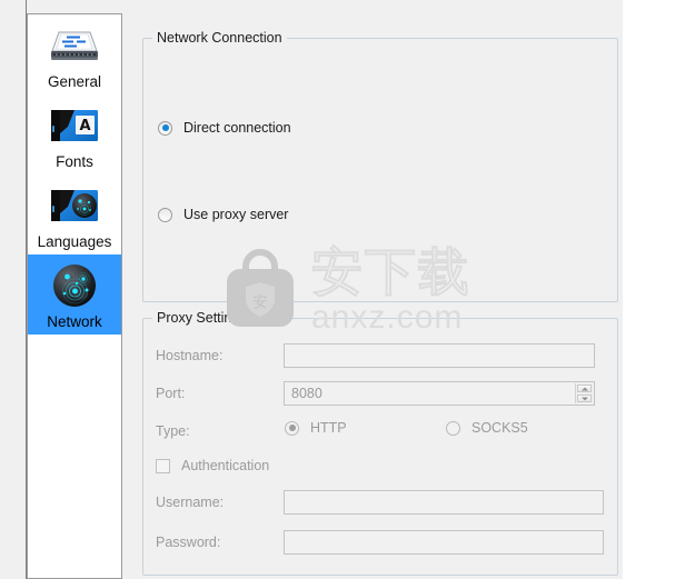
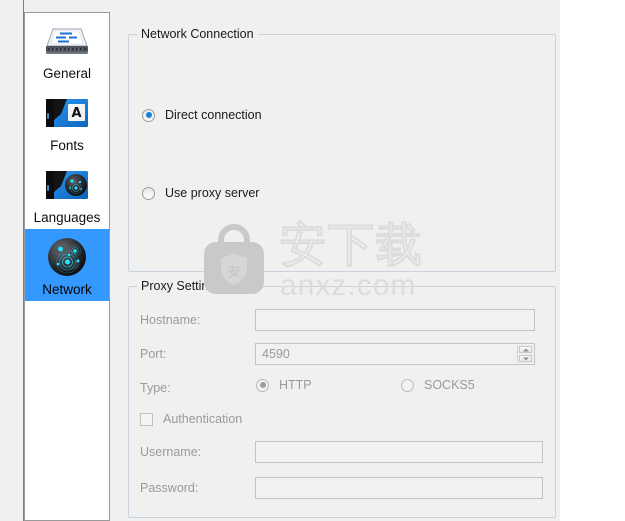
  General
  A
  Fonts
  Languages
  Network
  Network Connection
  Direct connection
  Use proxy server
  Proxy Setti
  Hostname:
  Port:
- 8080
+ 4590
  Type:
  HTTP
  SOCKS5
  Authentication
  Username:
  Password:
  安下载
  anxz.com
